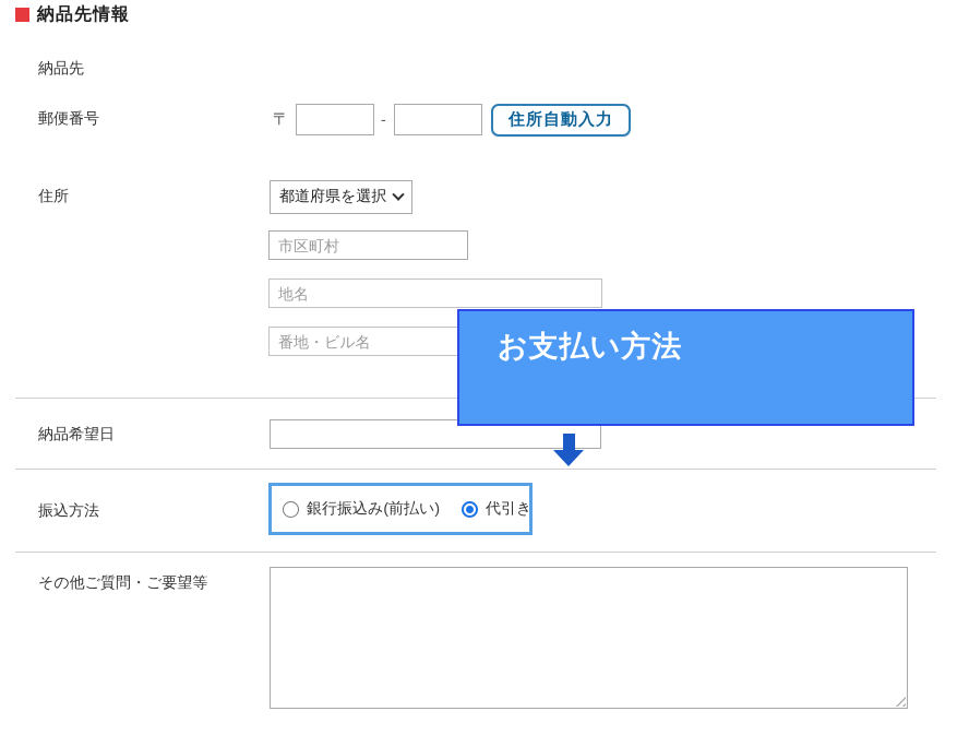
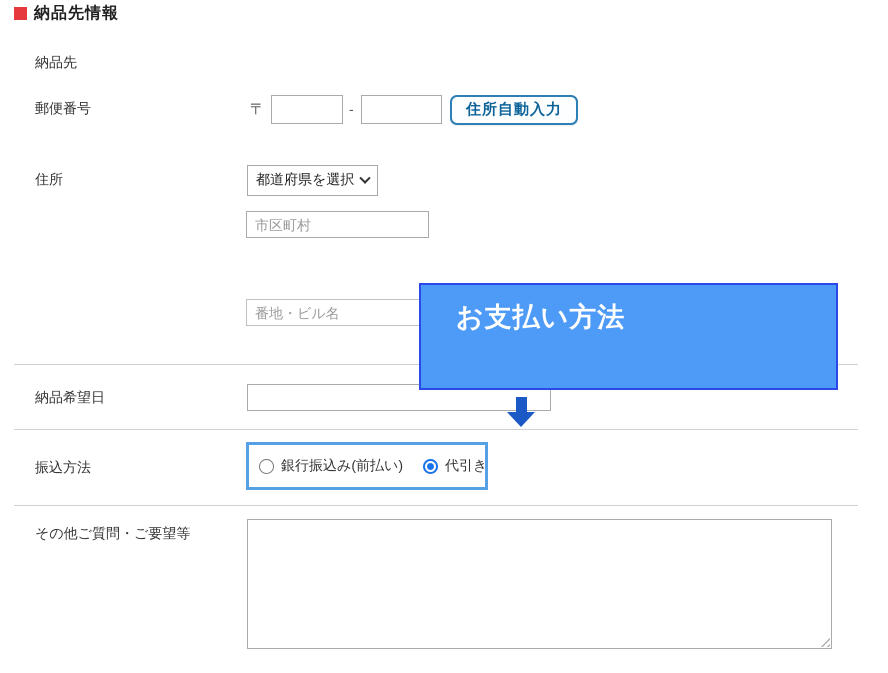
  納品先情報
  納品先
  郵便番号
  〒
  -
  住所自動入力
  住所
  都道府県を選択
  市区町村
- 地名
  番地・ビル名
  納品希望日
  振込方法
  銀行振込み(前払い)
  代引き
  その他ご質問・ご要望等
  お支払い方法
